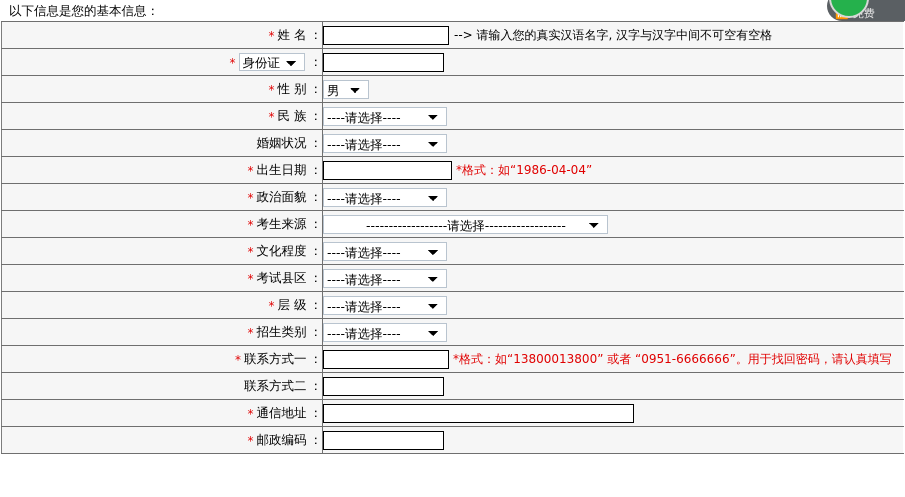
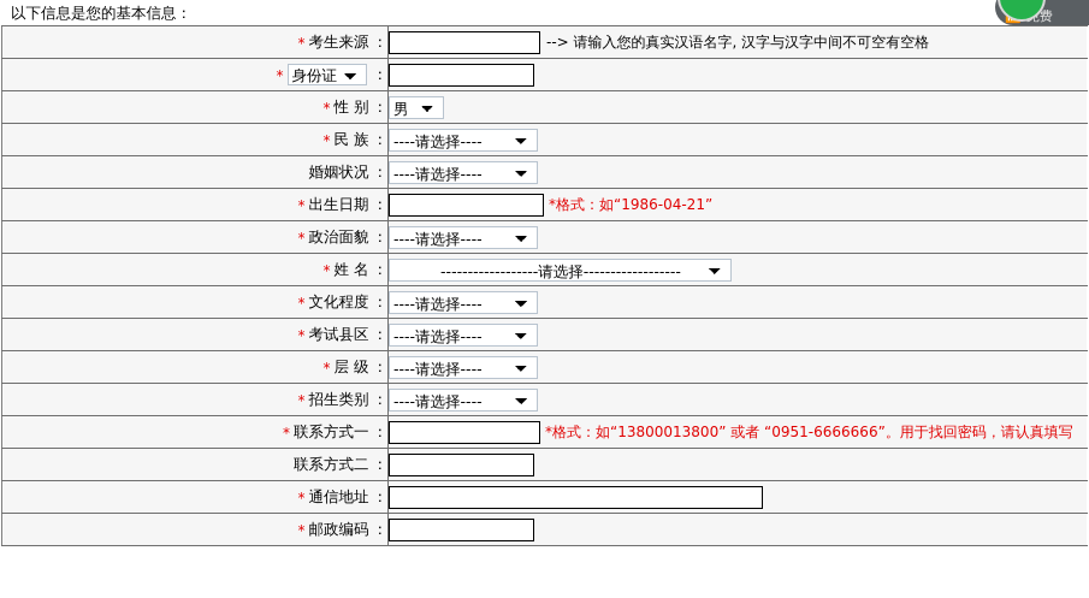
  以下信息是您的基本信息：
- * 姓 名 ：	--> 请输入您的真实汉语名字, 汉字与汉字中间不可空有空格
+ * 考生来源 ：	--> 请输入您的真实汉语名字, 汉字与汉字中间不可空有空格
  * 身份证 ：
  * 性 别 ：	男
  * 民 族 ：	----请选择----
  婚姻状况 ：	----请选择----
- * 出生日期 ：	*格式：如“1986-04-04”
+ * 出生日期 ：	*格式：如“1986-04-21”
  * 政治面貌 ：	----请选择----
- * 考生来源 ：	------------------请选择------------------
+ * 姓 名 ：	------------------请选择------------------
  * 文化程度 ：	----请选择----
  * 考试县区 ：	----请选择----
  * 层 级 ：	----请选择----
  * 招生类别 ：	----请选择----
  * 联系方式一 ：	*格式：如“13800013800” 或者 “0951-6666666”。用于找回密码，请认真填写
  联系方式二 ：
  * 通信地址 ：
  * 邮政编码 ：
